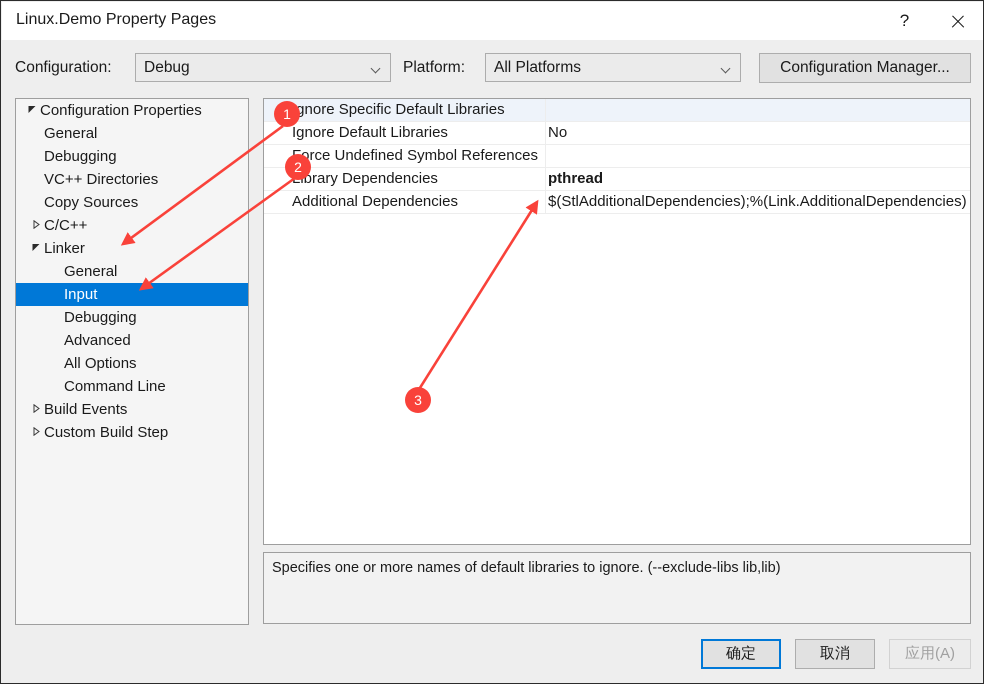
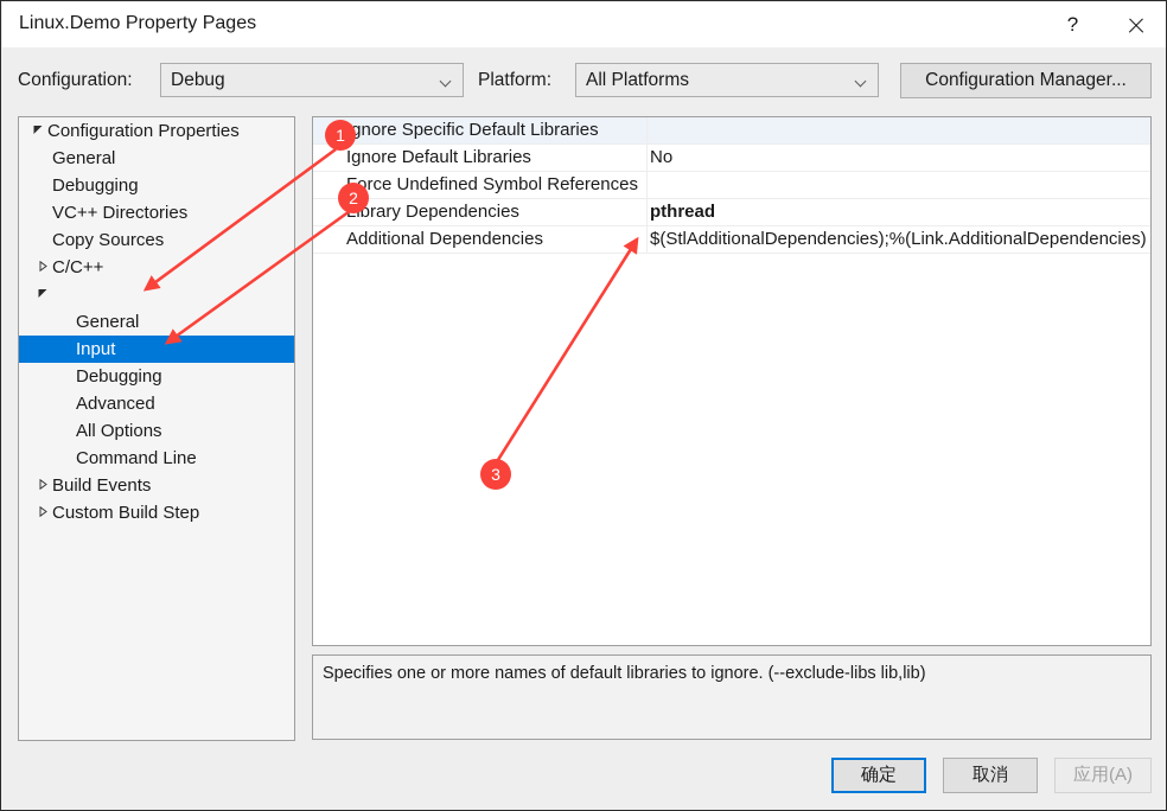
  Linux.Demo Property Pages
  ?
  Configuration:
  Debug
  Platform:
  All Platforms
  Configuration Manager...
  Configuration Properties
  General
  Debugging
  VC++ Directories
  Copy Sources
  C/C++
- Linker
  General
  Input
  Debugging
  Advanced
  All Options
  Command Line
  Build Events
  Custom Build Step
  gnore Specific Default Libraries
  Ignore Default Libraries
  No
  rce Undefined Symbol References
  brary Dependencies
  pthread
  Additional Dependencies
  $(StlAdditionalDependencies);%(Link.AdditionalDependencies)
  Specifies one or more names of default libraries to ignore. (--exclude-libs lib,lib)
  确定
  取消
  应用(A)
  1
  2
  3
